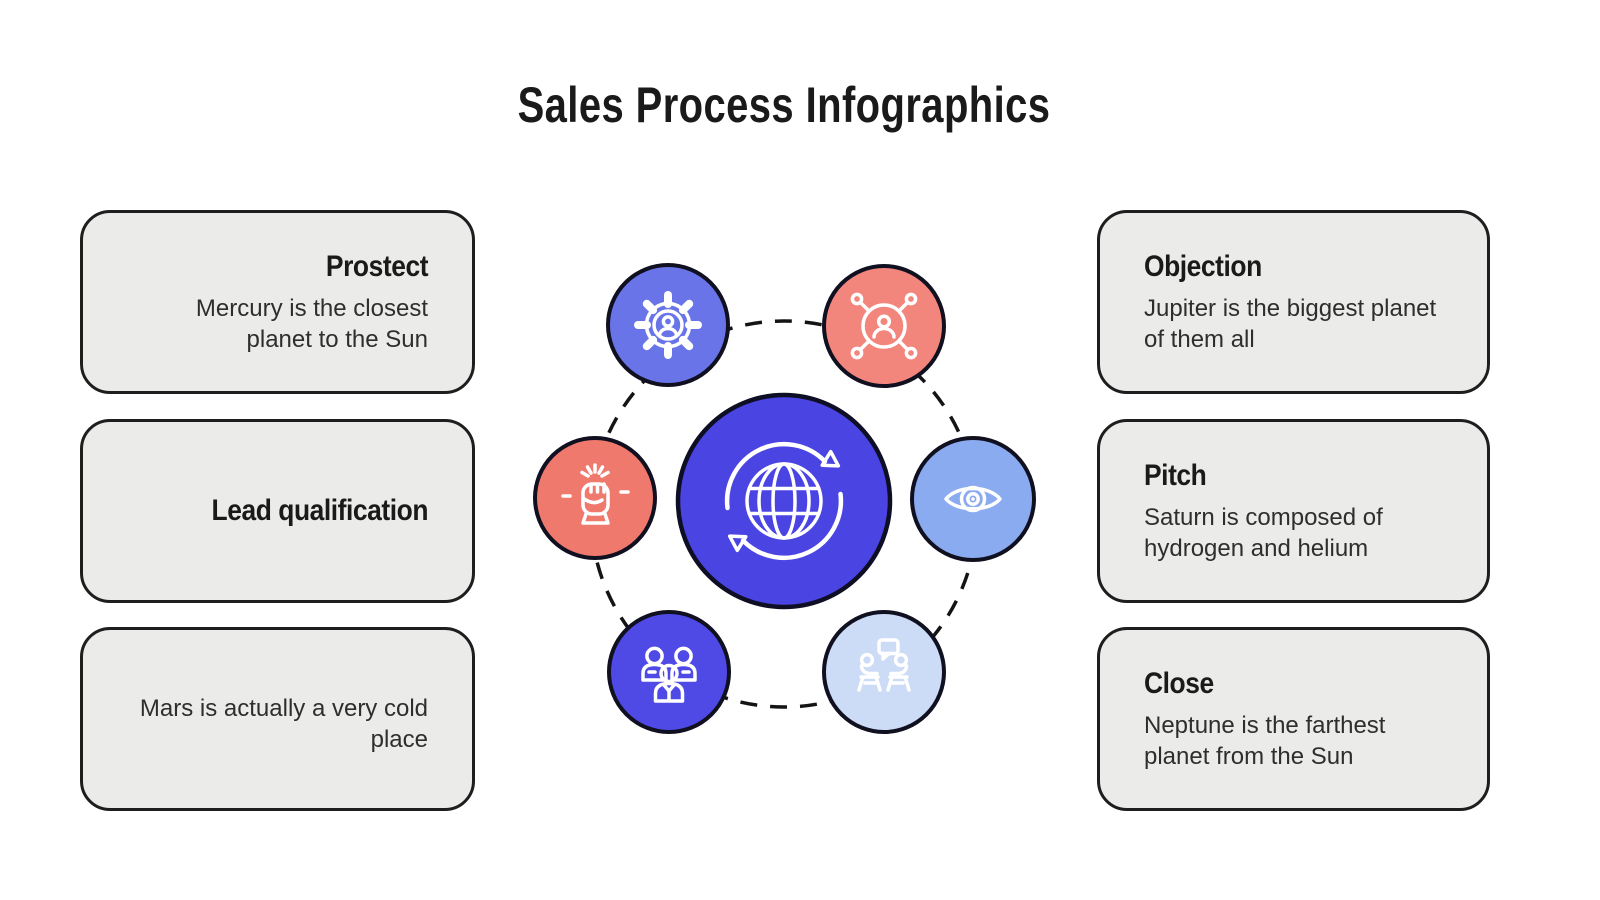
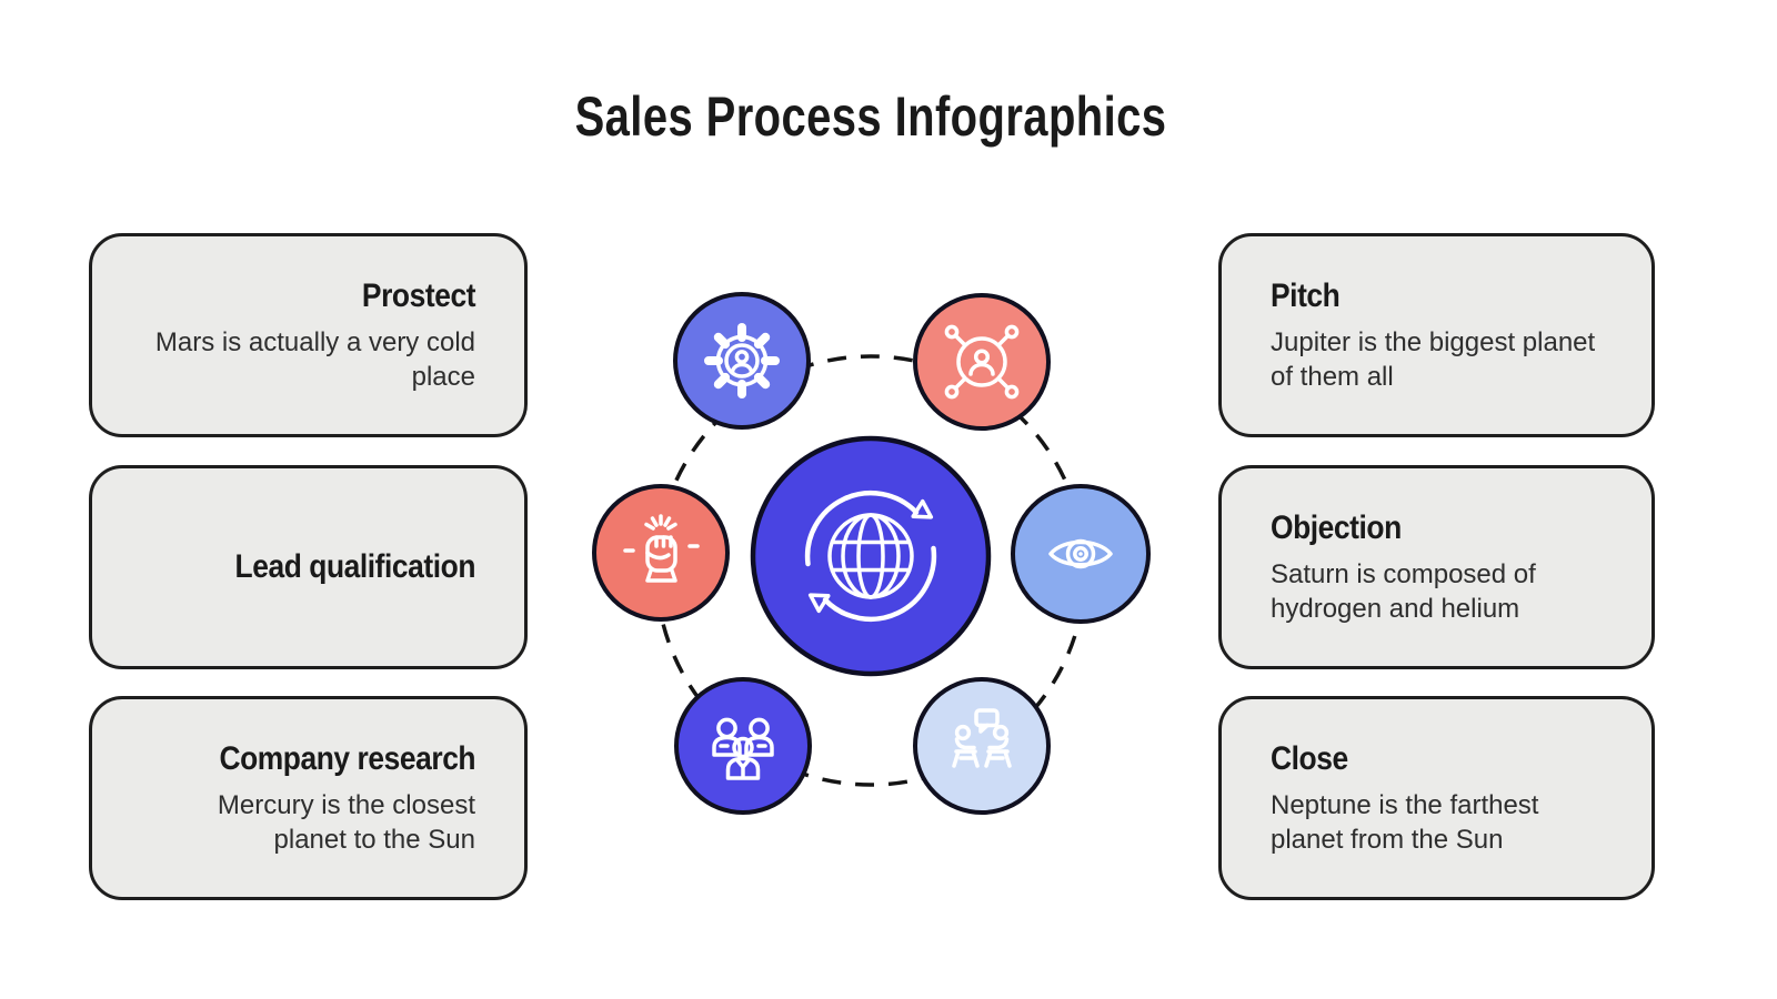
  Sales Process Infographics
  Prostect
- Mercury is the closest planet to the Sun
+ Mars is actually a very cold place
  Lead qualification
+ Company research
- Mars is actually a very cold place
+ Mercury is the closest planet to the Sun
- Objection
+ Pitch
  Jupiter is the biggest planet of them all
- Pitch
+ Objection
  Saturn is composed of hydrogen and helium
  Close
  Neptune is the farthest planet from the Sun
